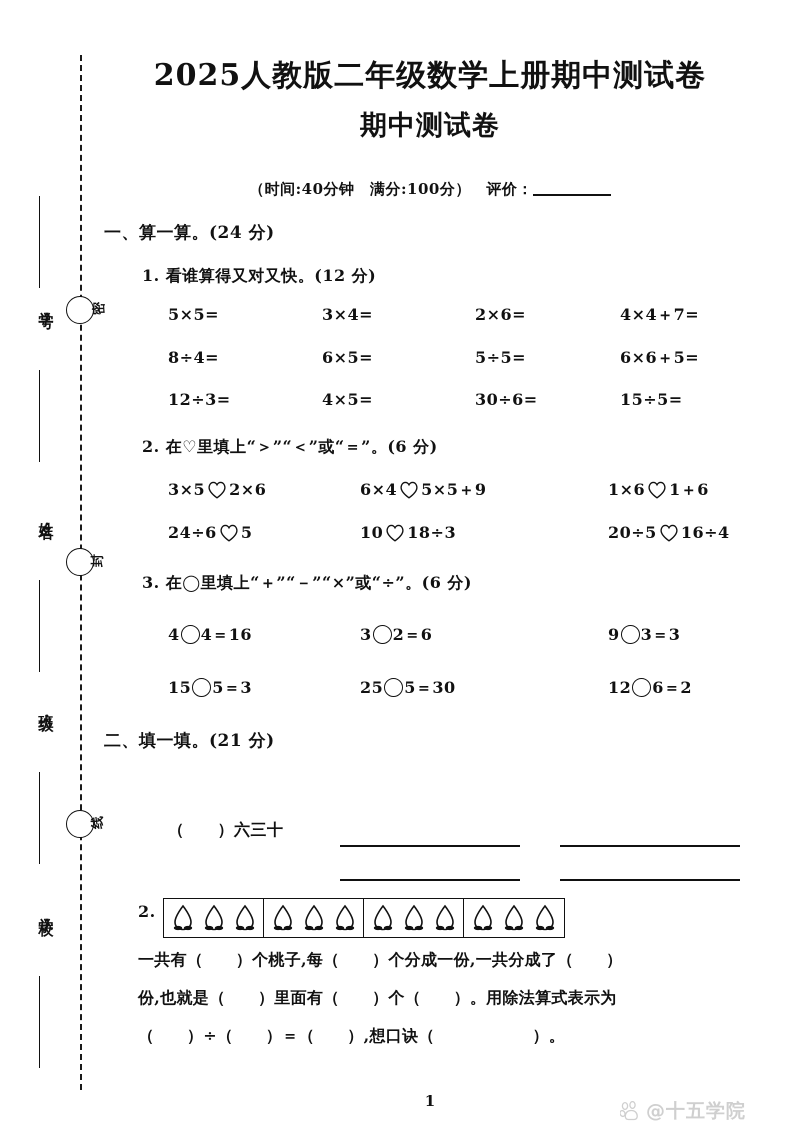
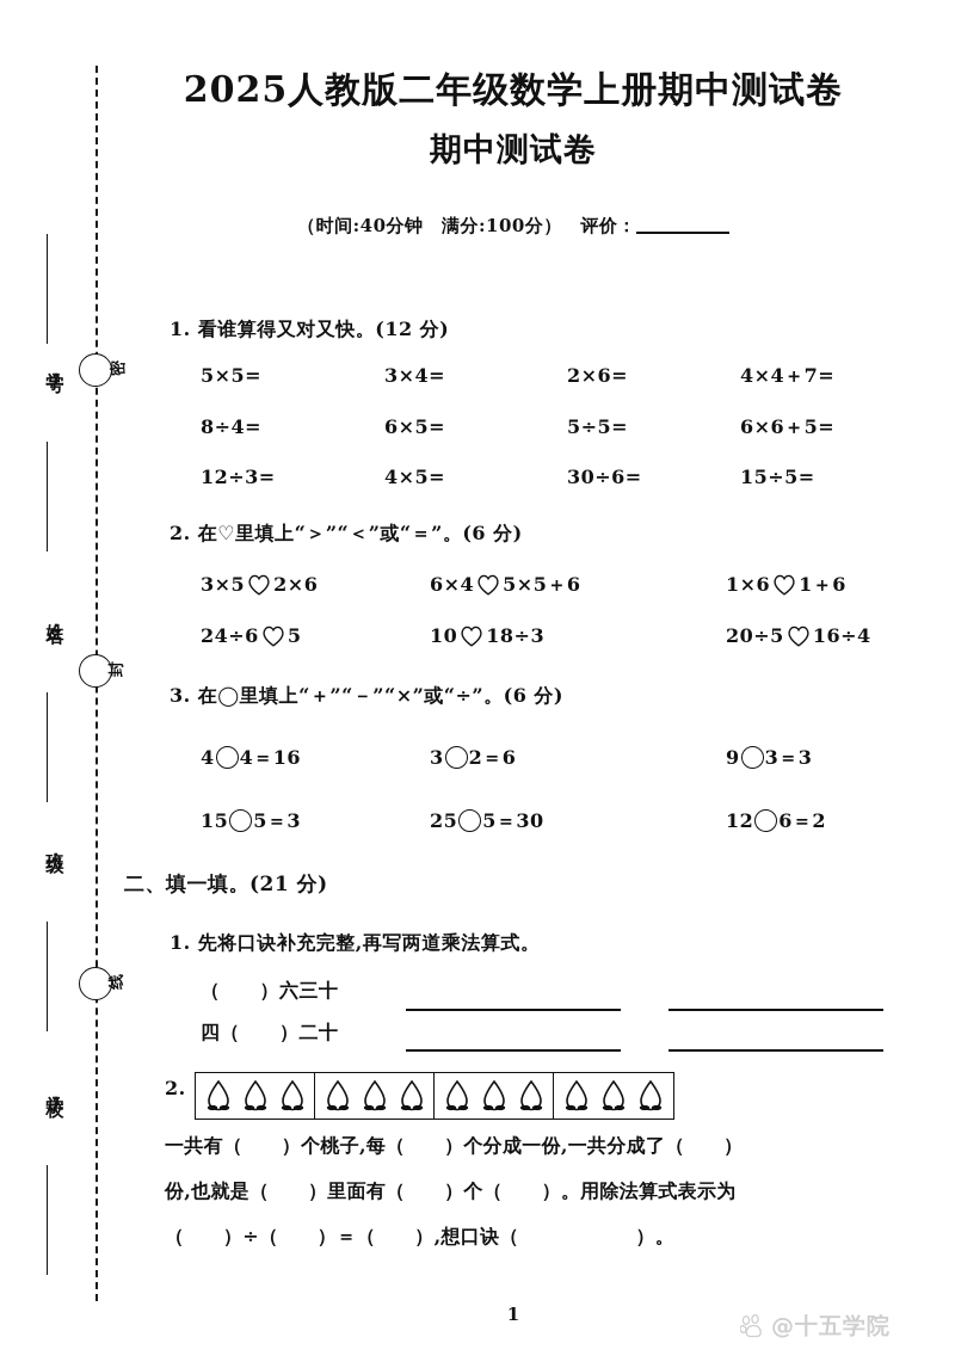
  2025人教版二年级数学上册期中测试卷
  期中测试卷
  （时间:40分钟 满分:100分） 评价：
- 一、算一算。(24 分)
  1. 看谁算得又对又快。(12 分)
  5×5=
  3×4=
  2×6=
  4×4＋7=
  8÷4=
  6×5=
  5÷5=
  6×6＋5=
  12÷3=
  4×5=
  30÷6=
  15÷5=
  2. 在♡里填上“＞”“＜”或“＝”。(6 分)
  3×5 2×6
- 6×4 5×5＋9
+ 6×4 5×5＋6
  1×6 1＋6
  24÷6 5
  10 18÷3
  20÷5 16÷4
  3. 在◯里填上“＋”“－”“×”或“÷”。(6 分)
  4 4＝16
  3 2＝6
  9 3＝3
  15 5＝3
  25 5＝30
  12 6＝2
  二、填一填。(21 分)
+ 1. 先将口诀补充完整,再写两道乘法算式。
  （ ）六三十
+ 四（ ）二十
  2.
  一共有（ ）个桃子,每（ ）个分成一份,一共分成了（ ）
  份,也就是（ ）里面有（ ）个（ ）。用除法算式表示为
  （ ）÷（ ）＝（ ）,想口诀（ ）。
  1
  @十五学院
